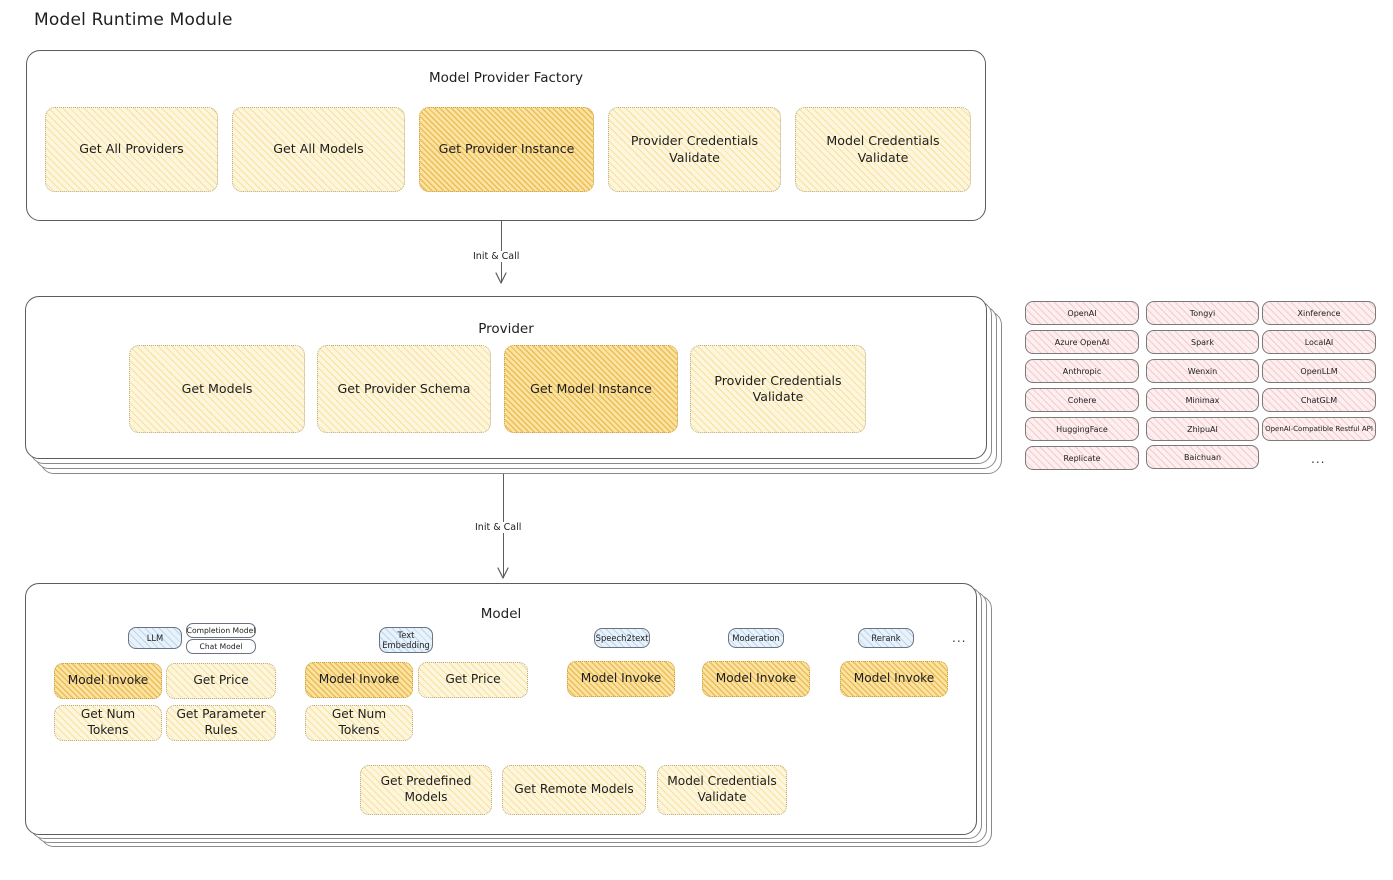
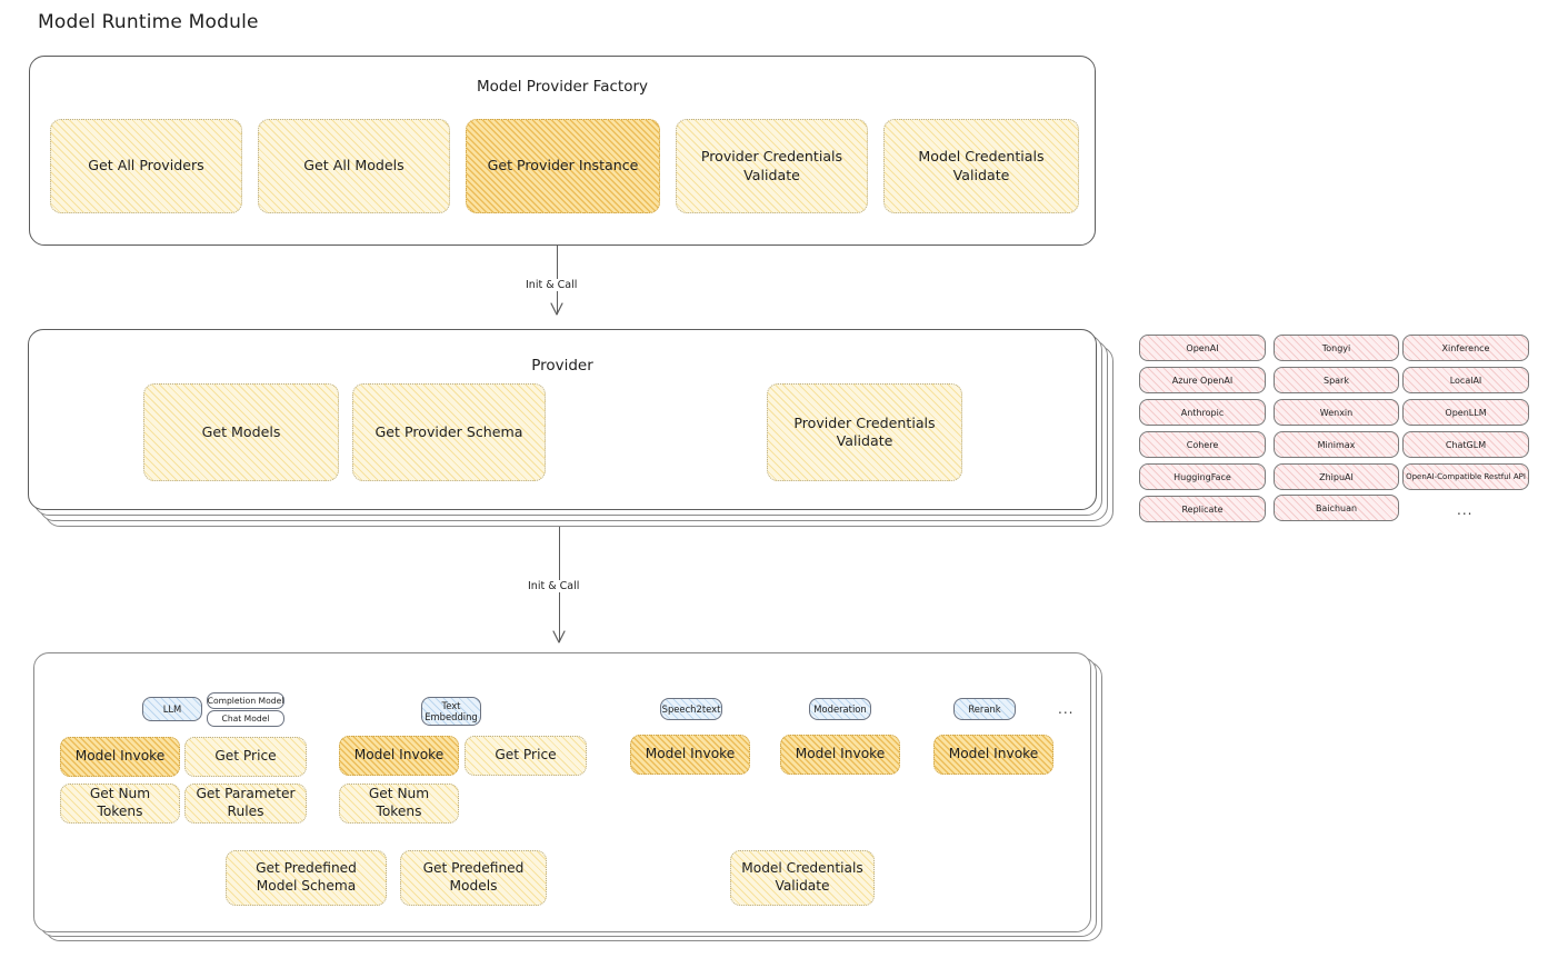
  Model Runtime Module
  Model Provider Factory
  Get All Providers
  Get All Models
  Get Provider Instance
  Provider Credentials Validate
  Model Credentials Validate
  Init & Call
  Provider
  Get Models
  Get Provider Schema
- Get Model Instance
  Provider Credentials Validate
  OpenAI
  Azure OpenAI
  Anthropic
  Cohere
  HuggingFace
  Replicate
  Tongyi
  Spark
  Wenxin
  Minimax
  ZhipuAI
  Baichuan
  Xinference
  LocalAI
  OpenLLM
  ChatGLM
  OpenAI-Compatible Restful API
  ...
  Init & Call
- Model
  LLM
  Completion Model
  Chat Model
  Model Invoke
  Get Price
  Get Num Tokens
  Get Parameter Rules
  Text Embedding
  Model Invoke
  Get Price
  Get Num Tokens
  Speech2text
  Model Invoke
  Moderation
  Model Invoke
  Rerank
  Model Invoke
  ...
+ Get Predefined Model Schema
  Get Predefined Models
- Get Remote Models
  Model Credentials Validate
